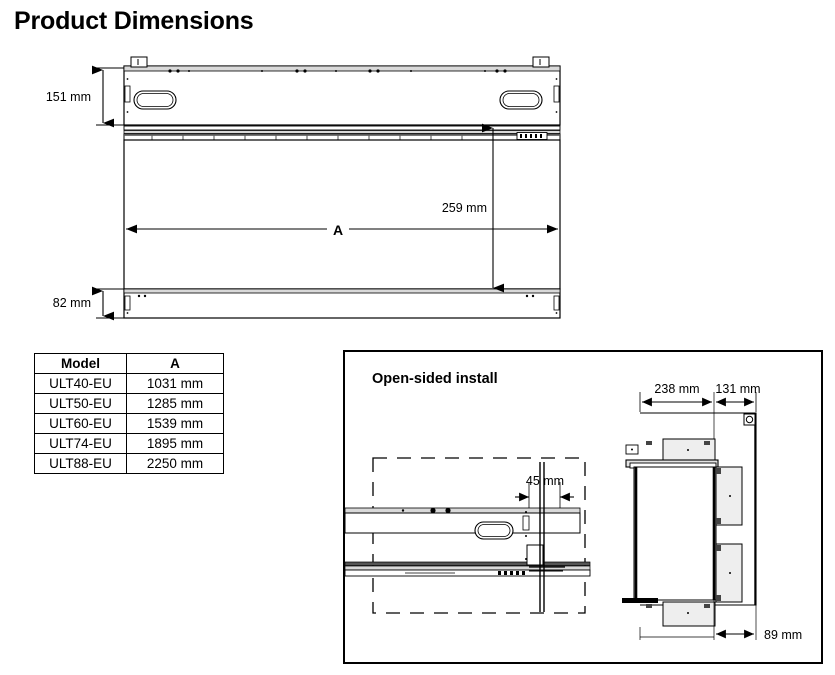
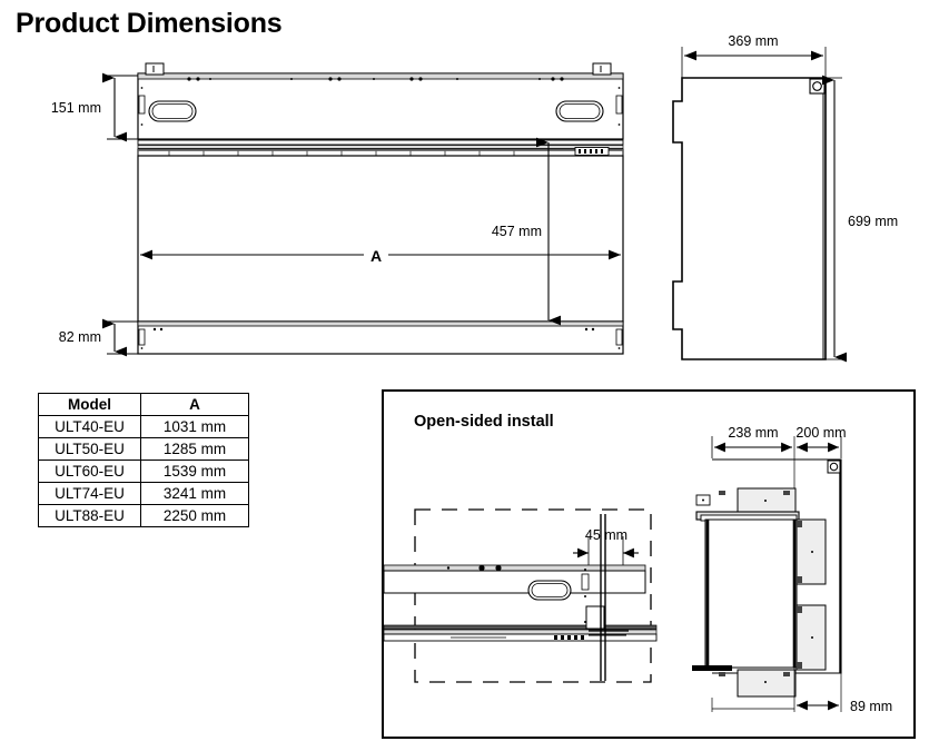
  Product Dimensions
  151 mm
  82 mm
- 259 mm
+ 457 mm
  A
+ 369 mm
+ 699 mm
  Model	A
  ULT40-EU	1031 mm
  ULT50-EU	1285 mm
  ULT60-EU	1539 mm
- ULT74-EU	1895 mm
+ ULT74-EU	3241 mm
  ULT88-EU	2250 mm
  Open-sided install
  45 mm
  238 mm
- 131 mm
+ 200 mm
  89 mm
